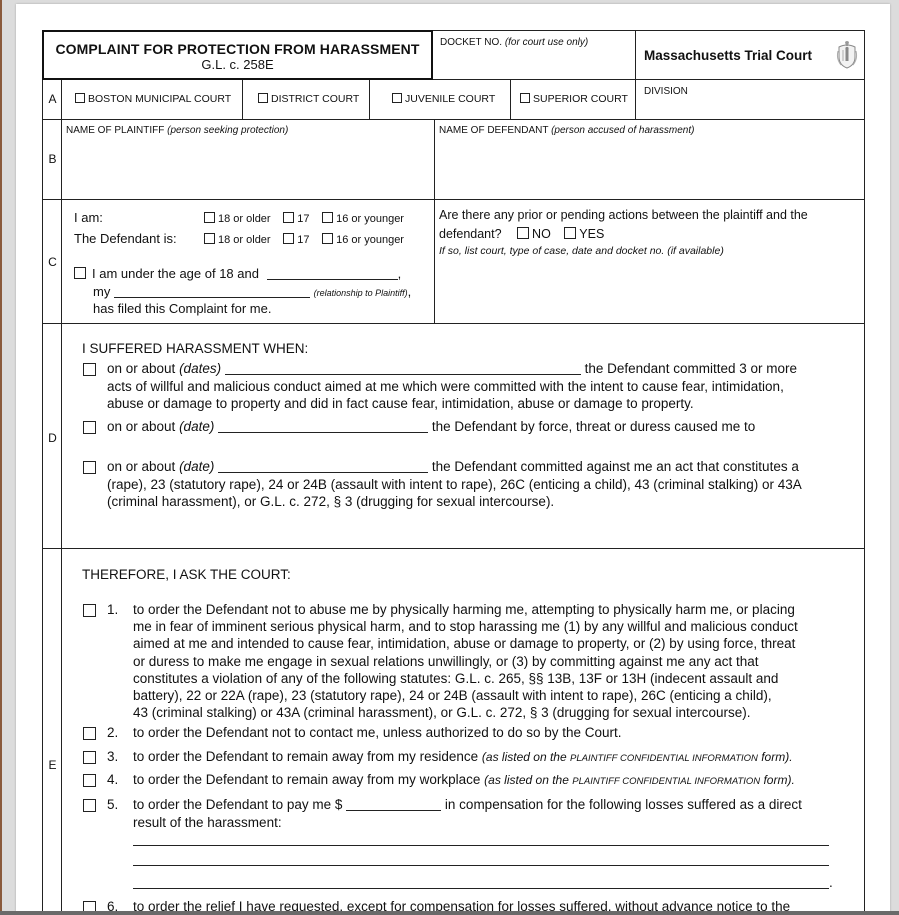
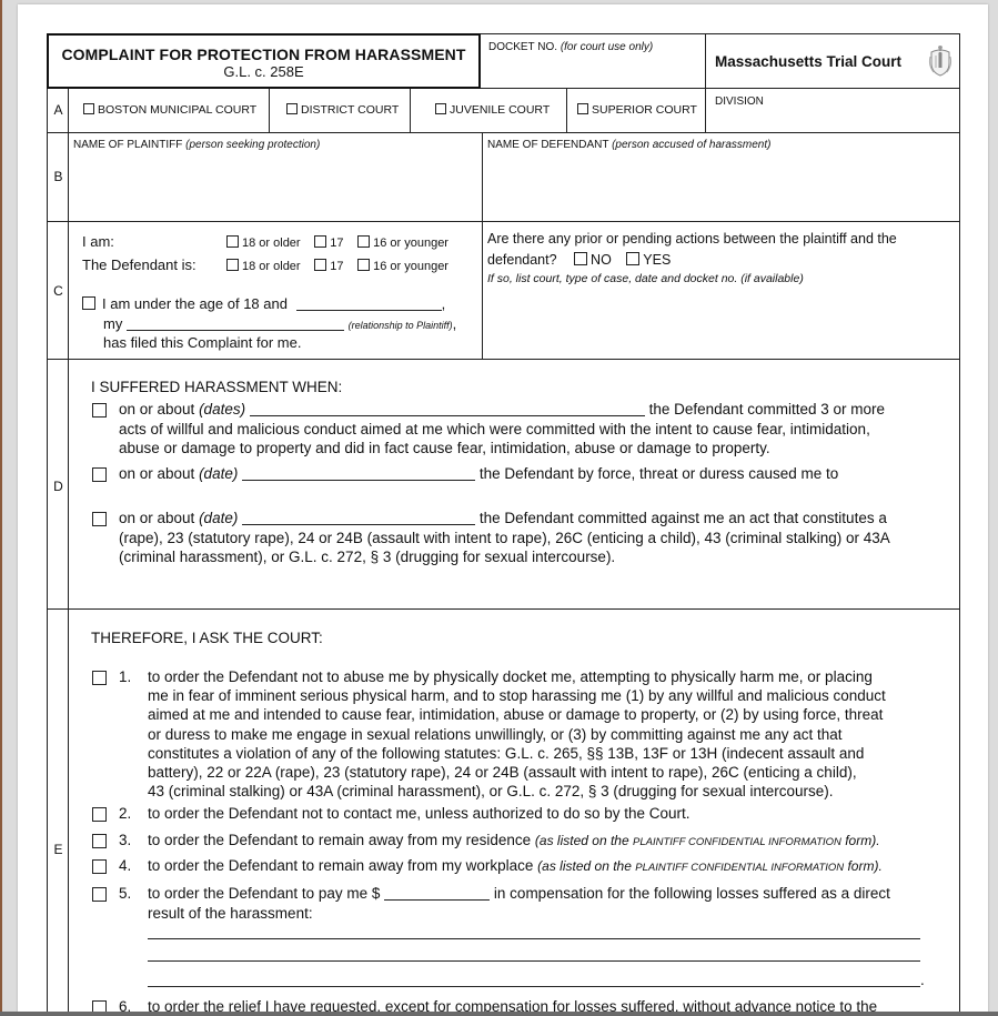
  COMPLAINT FOR PROTECTION FROM HARASSMENT
  G.L. c. 258E
  DOCKET NO. (for court use only)
  Massachusetts Trial Court
  A
  BOSTON MUNICIPAL COURT
  DISTRICT COURT
  JUVENILE COURT
  SUPERIOR COURT
  DIVISION
  B
  NAME OF PLAINTIFF (person seeking protection)
  NAME OF DEFENDANT (person accused of harassment)
  C
  I am:
  18 or older 17 16 or younger
  The Defendant is:
  18 or older 17 16 or younger
  I am under the age of 18 and ,
  my (relationship to Plaintiff),
  has filed this Complaint for me.
  Are there any prior or pending actions between the plaintiff and the
  defendant? NO YES
  If so, list court, type of case, date and docket no. (if available)
  D
  I SUFFERED HARASSMENT WHEN:
  on or about (dates) the Defendant committed 3 or more
  acts of willful and malicious conduct aimed at me which were committed with the intent to cause fear, intimidation,
  abuse or damage to property and did in fact cause fear, intimidation, abuse or damage to property.
  on or about (date) the Defendant by force, threat or duress caused me to
  on or about (date) the Defendant committed against me an act that constitutes a
  (rape), 23 (statutory rape), 24 or 24B (assault with intent to rape), 26C (enticing a child), 43 (criminal stalking) or 43A
  (criminal harassment), or G.L. c. 272, § 3 (drugging for sexual intercourse).
  E
  THEREFORE, I ASK THE COURT:
  1.
- to order the Defendant not to abuse me by physically harming me, attempting to physically harm me, or placing
+ to order the Defendant not to abuse me by physically docket me, attempting to physically harm me, or placing
  me in fear of imminent serious physical harm, and to stop harassing me (1) by any willful and malicious conduct
  aimed at me and intended to cause fear, intimidation, abuse or damage to property, or (2) by using force, threat
  or duress to make me engage in sexual relations unwillingly, or (3) by committing against me any act that
  constitutes a violation of any of the following statutes: G.L. c. 265, §§ 13B, 13F or 13H (indecent assault and
  battery), 22 or 22A (rape), 23 (statutory rape), 24 or 24B (assault with intent to rape), 26C (enticing a child),
  43 (criminal stalking) or 43A (criminal harassment), or G.L. c. 272, § 3 (drugging for sexual intercourse).
  2.
  to order the Defendant not to contact me, unless authorized to do so by the Court.
  3.
  to order the Defendant to remain away from my residence (as listed on the PLAINTIFF CONFIDENTIAL INFORMATION form).
  4.
  to order the Defendant to remain away from my workplace (as listed on the PLAINTIFF CONFIDENTIAL INFORMATION form).
  5.
  to order the Defendant to pay me $ in compensation for the following losses suffered as a direct
  result of the harassment:
  .
  6.
  to order the relief I have requested, except for compensation for losses suffered, without advance notice to the
